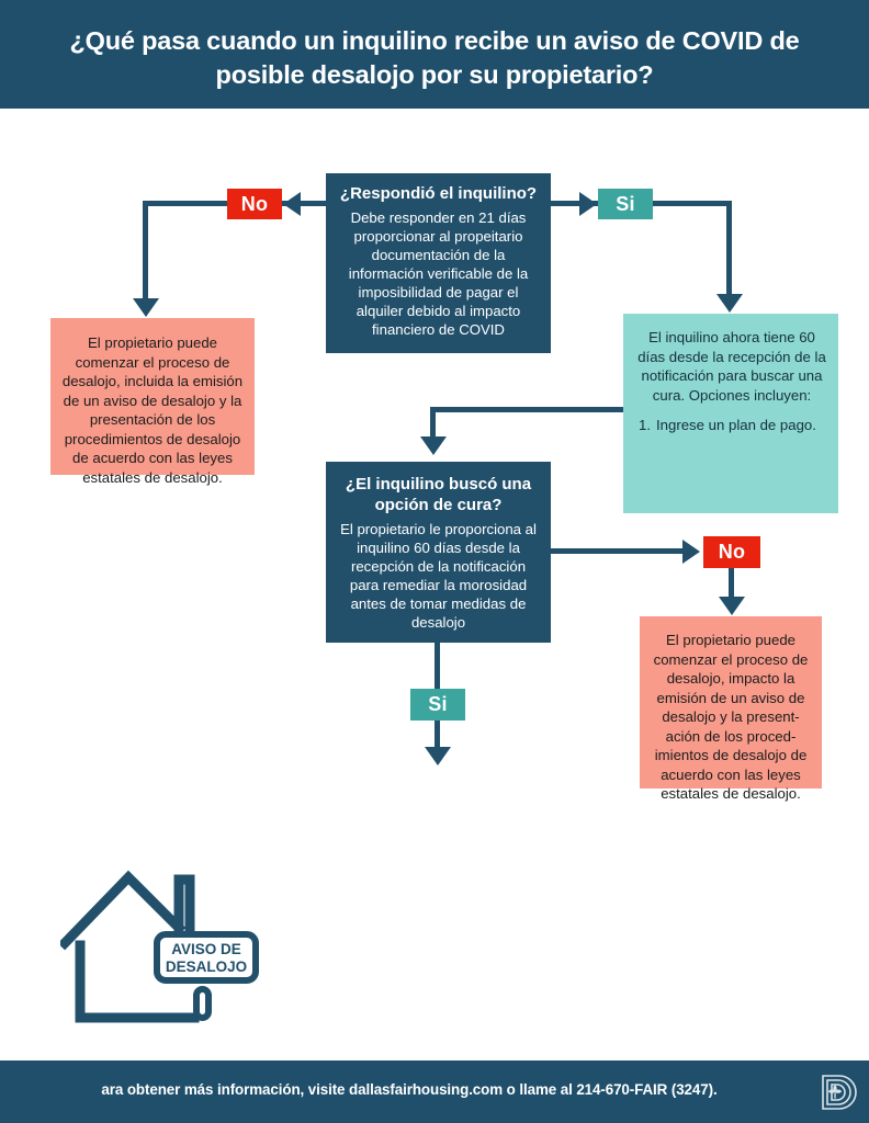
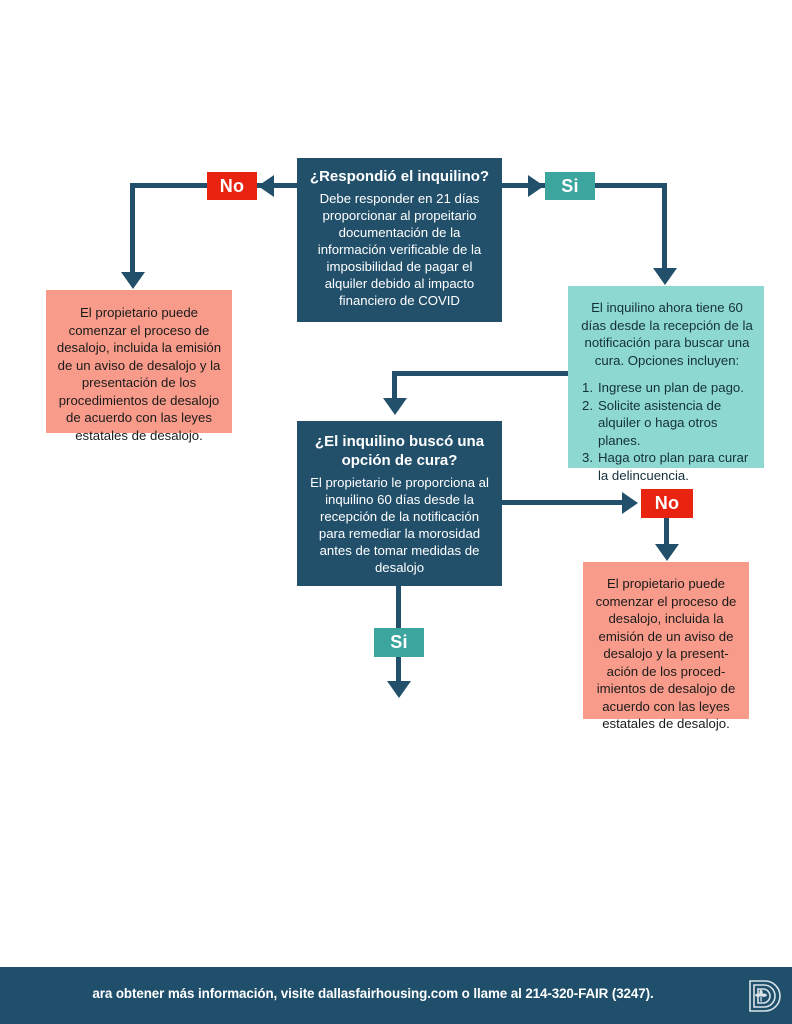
- ¿Qué pasa cuando un inquilino recibe un aviso de COVID de posible desalojo por su propietario?
  ¿Respondió el inquilino?
  Debe responder en 21 días proporcionar al propeitario documentación de la información verificable de la imposibilidad de pagar el alquiler debido al impacto financiero de COVID
  No
  Si
  No
  Si
  El propietario puede comenzar el proceso de desalojo, incluida la emisión de un aviso de desalojo y la presentación de los procedimientos de desalojo de acuerdo con las leyes estatales de desalojo.
  El inquilino ahora tiene 60 días desde la recepción de la notificación para buscar una cura. Opciones incluyen:
  1.
  Ingrese un plan de pago.
+ 2.
+ Solicite asistencia de alquiler o haga otros planes.
+ 3.
+ Haga otro plan para curar la delincuencia.
  ¿El inquilino buscó una opción de cura?
  El propietario le proporciona al inquilino 60 días desde la recepción de la notificación para remediar la morosidad antes de tomar medidas de desalojo
- El propietario puede comenzar el proceso de desalojo, impacto la emisión de un aviso de desalojo y la present- ación de los proced- imientos de desalojo de acuerdo con las leyes estatales de desalojo.
+ El propietario puede comenzar el proceso de desalojo, incluida la emisión de un aviso de desalojo y la present- ación de los proced- imientos de desalojo de acuerdo con las leyes estatales de desalojo.
- AVISO DE
- DESALOJO
- ara obtener más información, visite dallasfairhousing.com o llame al 214-670-FAIR (3247).
+ ara obtener más información, visite dallasfairhousing.com o llame al 214-320-FAIR (3247).
